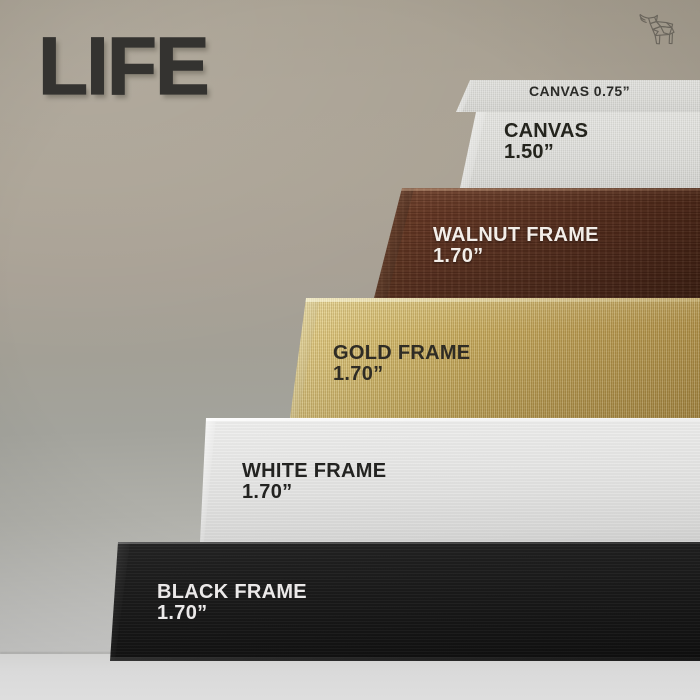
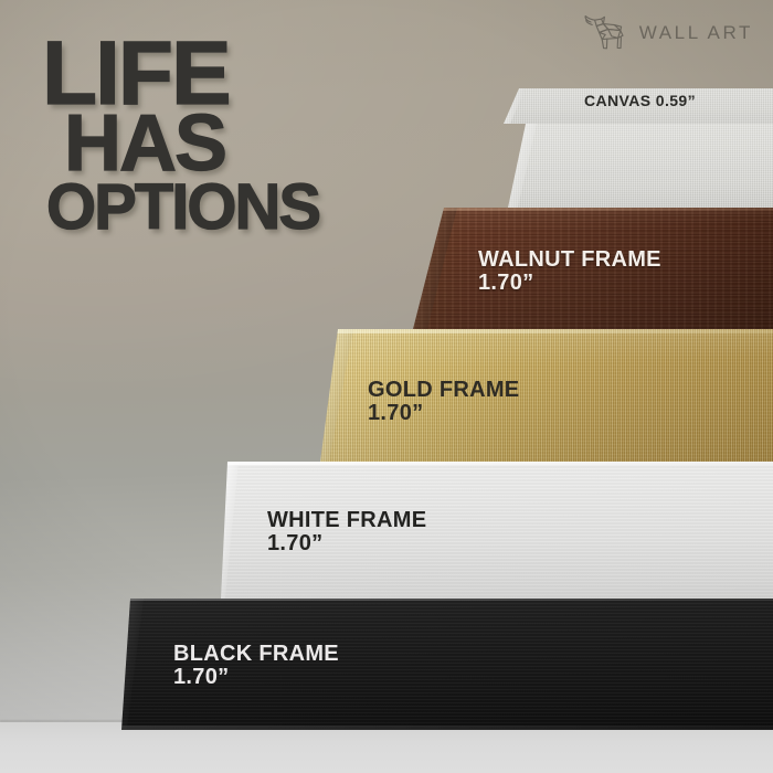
- CANVAS 0.75”
+ CANVAS 0.59”
- CANVAS
- 1.50”
  WALNUT FRAME
  1.70”
  GOLD FRAME
  1.70”
  WHITE FRAME
  1.70”
  BLACK FRAME
  1.70”
  LIFE
+ HAS
+ OPTIONS
+ WALL ART
